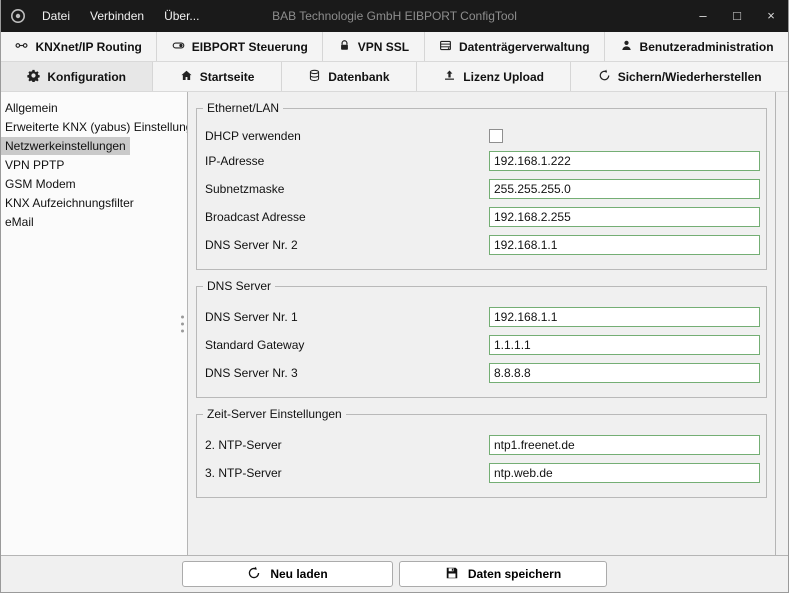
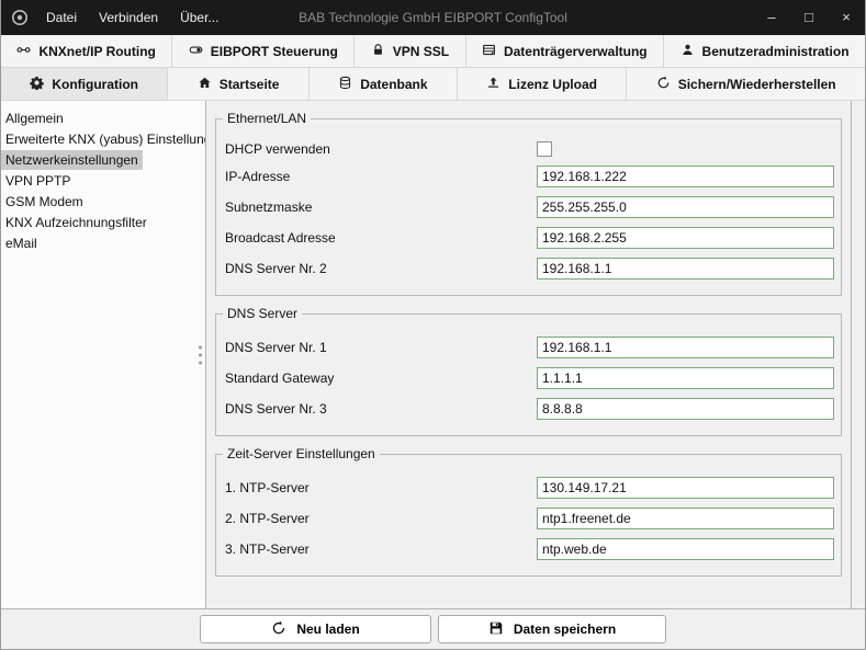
  Datei
  Verbinden
  Über...
  BAB Technologie GmbH EIBPORT ConfigTool
  –
  □
  ×
  KNXnet/IP Routing
  EIBPORT Steuerung
  VPN SSL
  Datenträgerverwaltung
  Benutzeradministration
  Konfiguration
  Startseite
  Datenbank
  Lizenz Upload
  Sichern/Wiederherstellen
  Allgemein
  Erweiterte KNX (yabus) Einstellun
  Netzwerkeinstellungen
  VPN PPTP
  GSM Modem
  KNX Aufzeichnungsfilter
  eMail
  Ethernet/LAN
  DHCP verwenden
  IP-Adresse
  192.168.1.222
  Subnetzmaske
  255.255.255.0
  Broadcast Adresse
  192.168.2.255
  DNS Server Nr. 2
  192.168.1.1
  DNS Server
  DNS Server Nr. 1
  192.168.1.1
  Standard Gateway
  1.1.1.1
  DNS Server Nr. 3
  8.8.8.8
  Zeit-Server Einstellungen
+ 1. NTP-Server
+ 130.149.17.21
  2. NTP-Server
  ntp1.freenet.de
  3. NTP-Server
  ntp.web.de
  Neu laden
  Daten speichern
